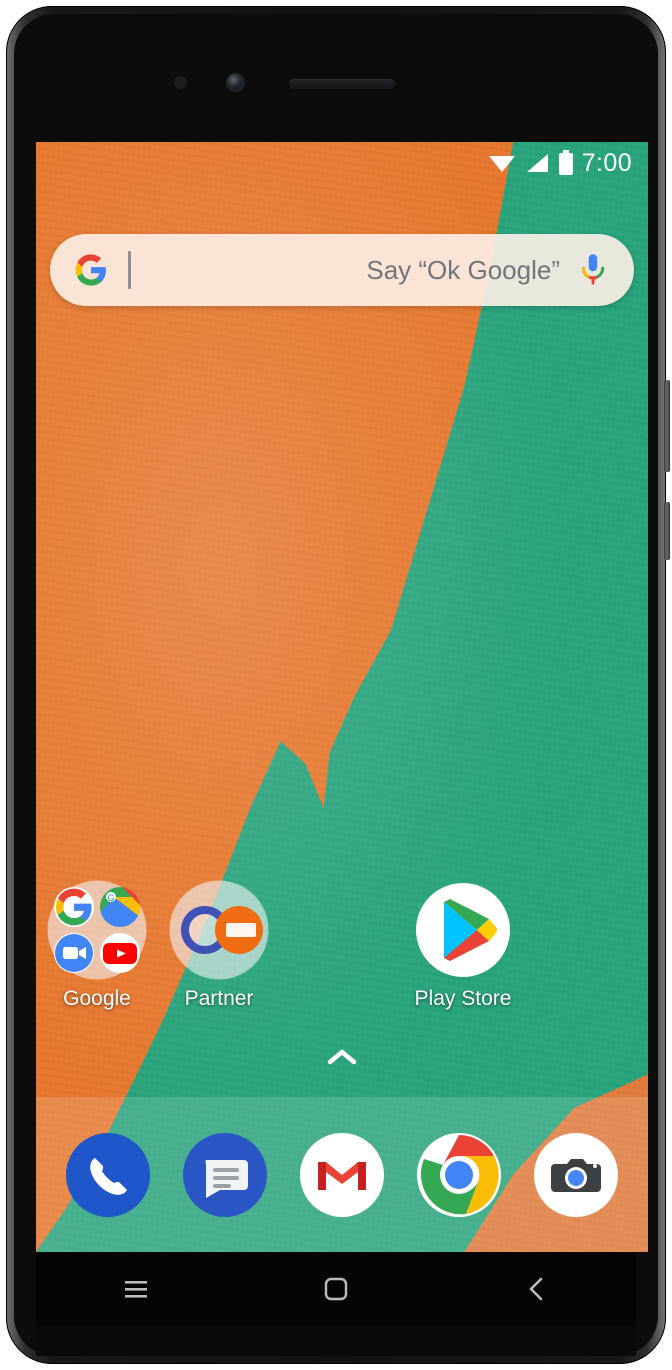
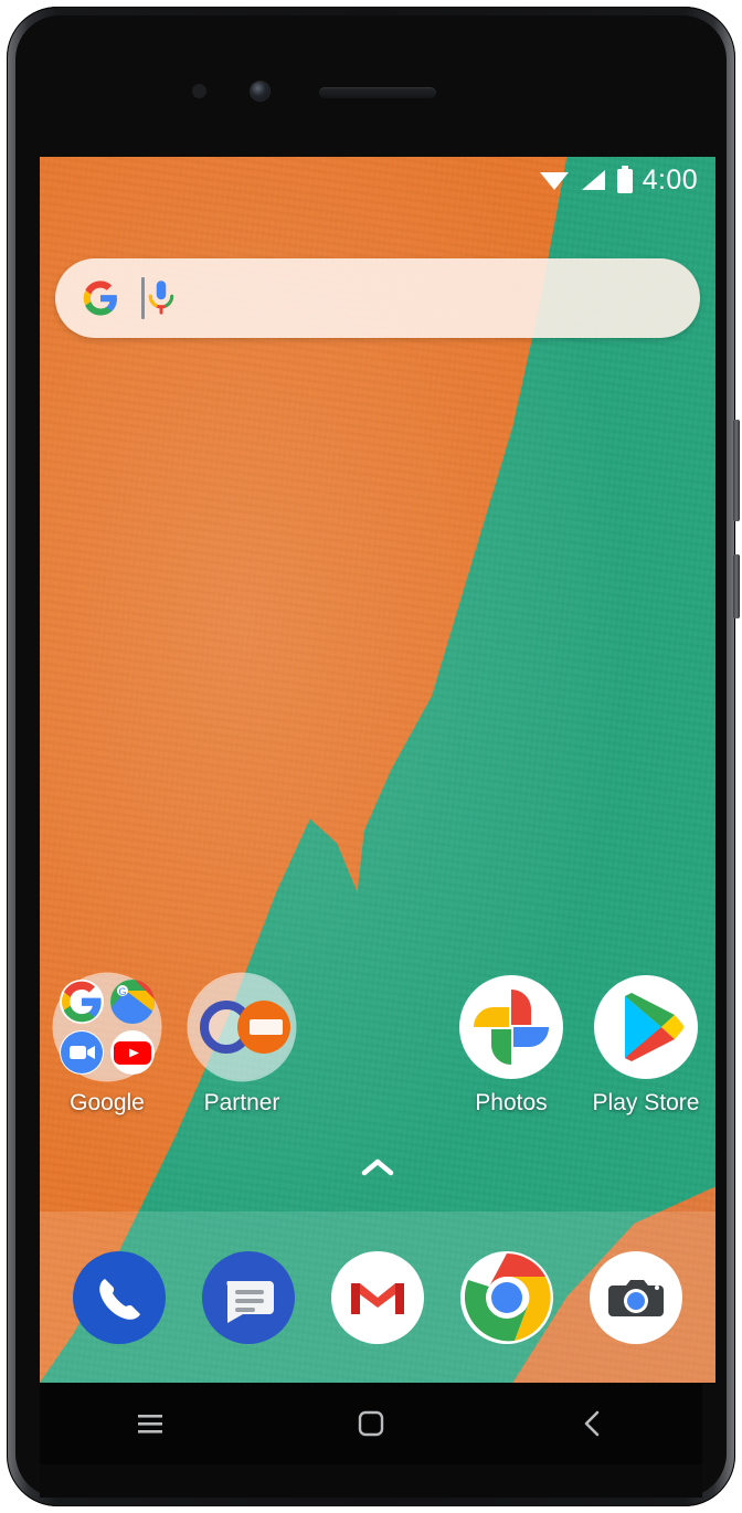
- 7:00
+ 4:00
- Say “Ok Google”
  G
  Google
  Partner
+ Photos
  Play Store
